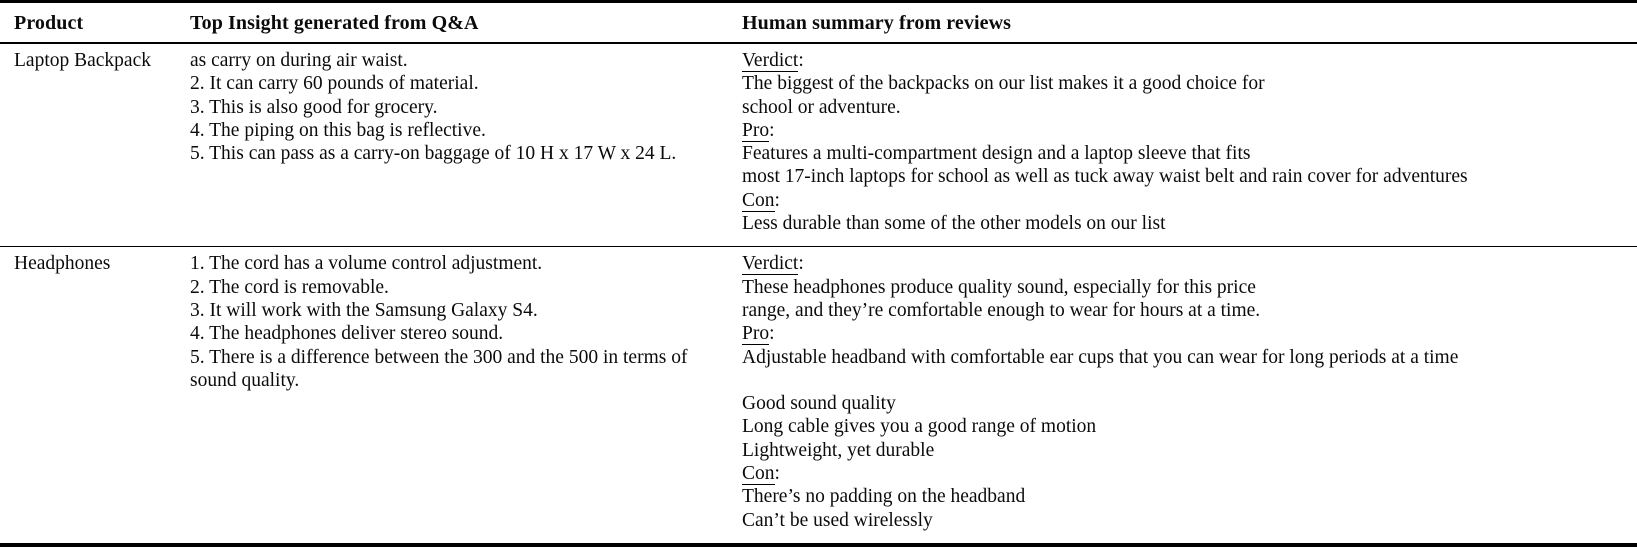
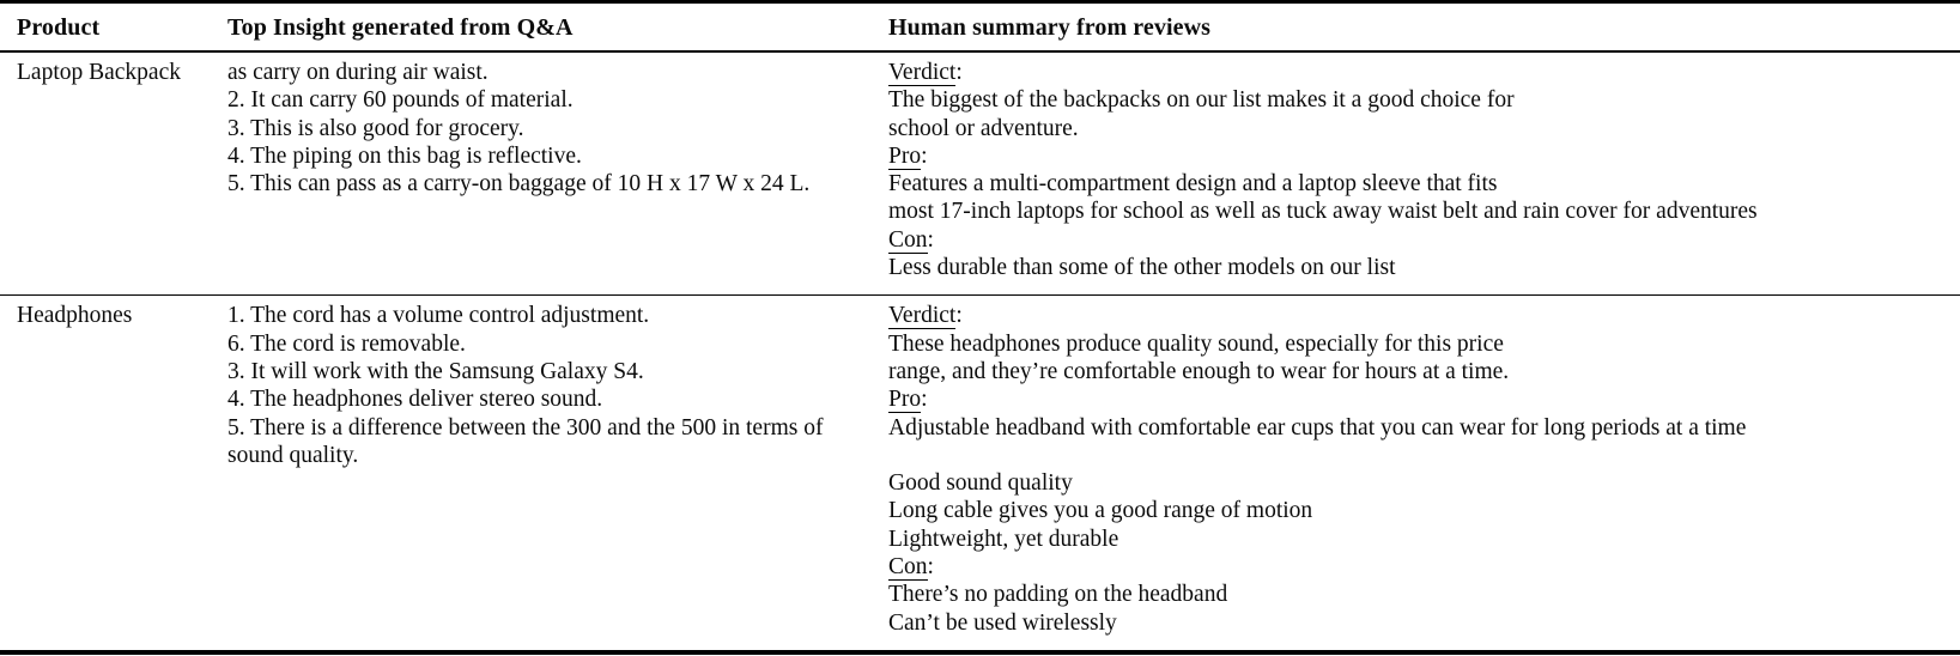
  Product
  Top Insight generated from Q&A
  Human summary from reviews
  Laptop Backpack
  as carry on during air waist.
  2. It can carry 60 pounds of material.
  3. This is also good for grocery.
  4. The piping on this bag is reflective.
  5. This can pass as a carry-on baggage of 10 H x 17 W x 24 L.
  Verdict:
  The biggest of the backpacks on our list makes it a good choice for
  school or adventure.
  Pro:
  Features a multi-compartment design and a laptop sleeve that fits
  most 17-inch laptops for school as well as tuck away waist belt and rain cover for adventures
  Con:
  Less durable than some of the other models on our list
  Headphones
  1. The cord has a volume control adjustment.
- 2. The cord is removable.
+ 6. The cord is removable.
  3. It will work with the Samsung Galaxy S4.
  4. The headphones deliver stereo sound.
  5. There is a difference between the 300 and the 500 in terms of
  sound quality.
  Verdict:
  These headphones produce quality sound, especially for this price
  range, and they’re comfortable enough to wear for hours at a time.
  Pro:
  Adjustable headband with comfortable ear cups that you can wear for long periods at a time
  Good sound quality
  Long cable gives you a good range of motion
  Lightweight, yet durable
  Con:
  There’s no padding on the headband
  Can’t be used wirelessly
